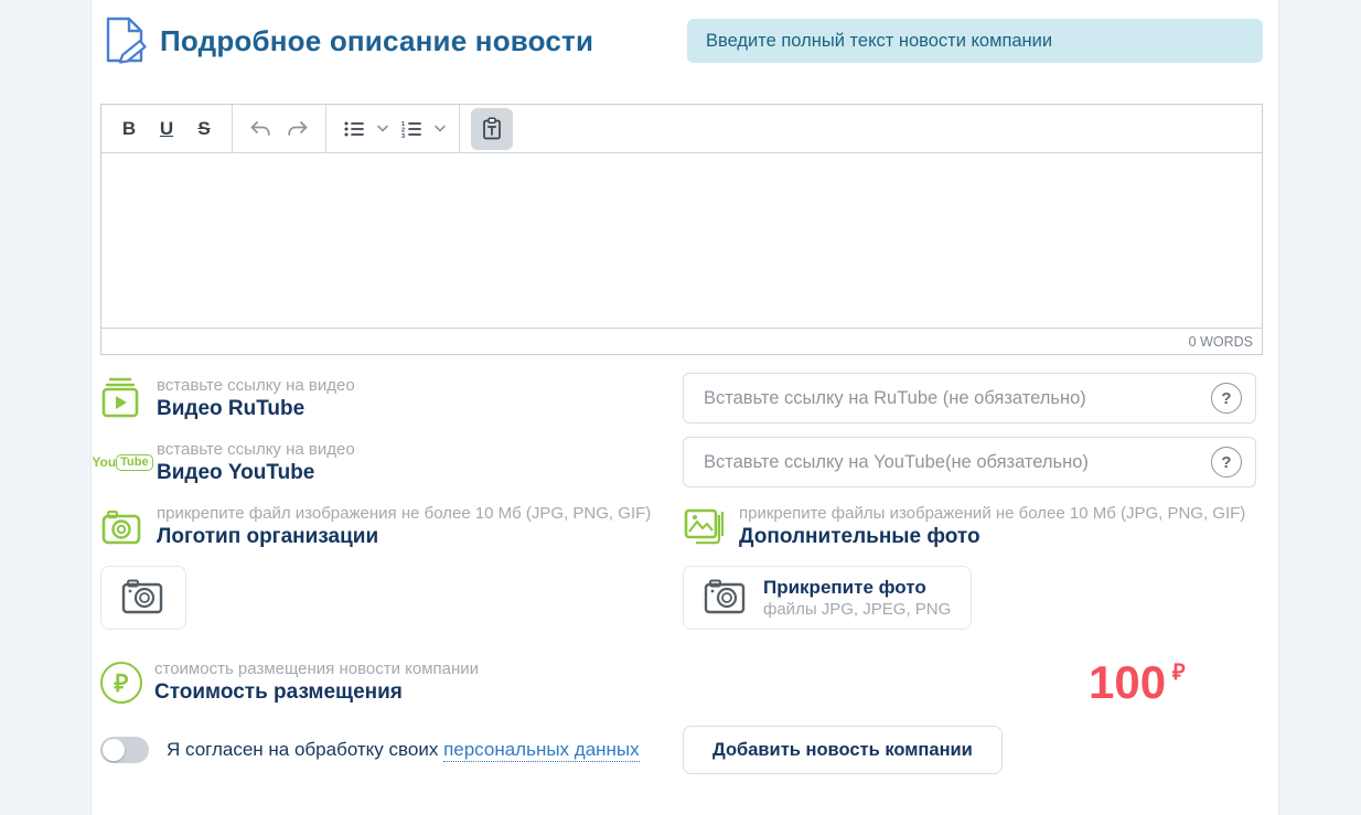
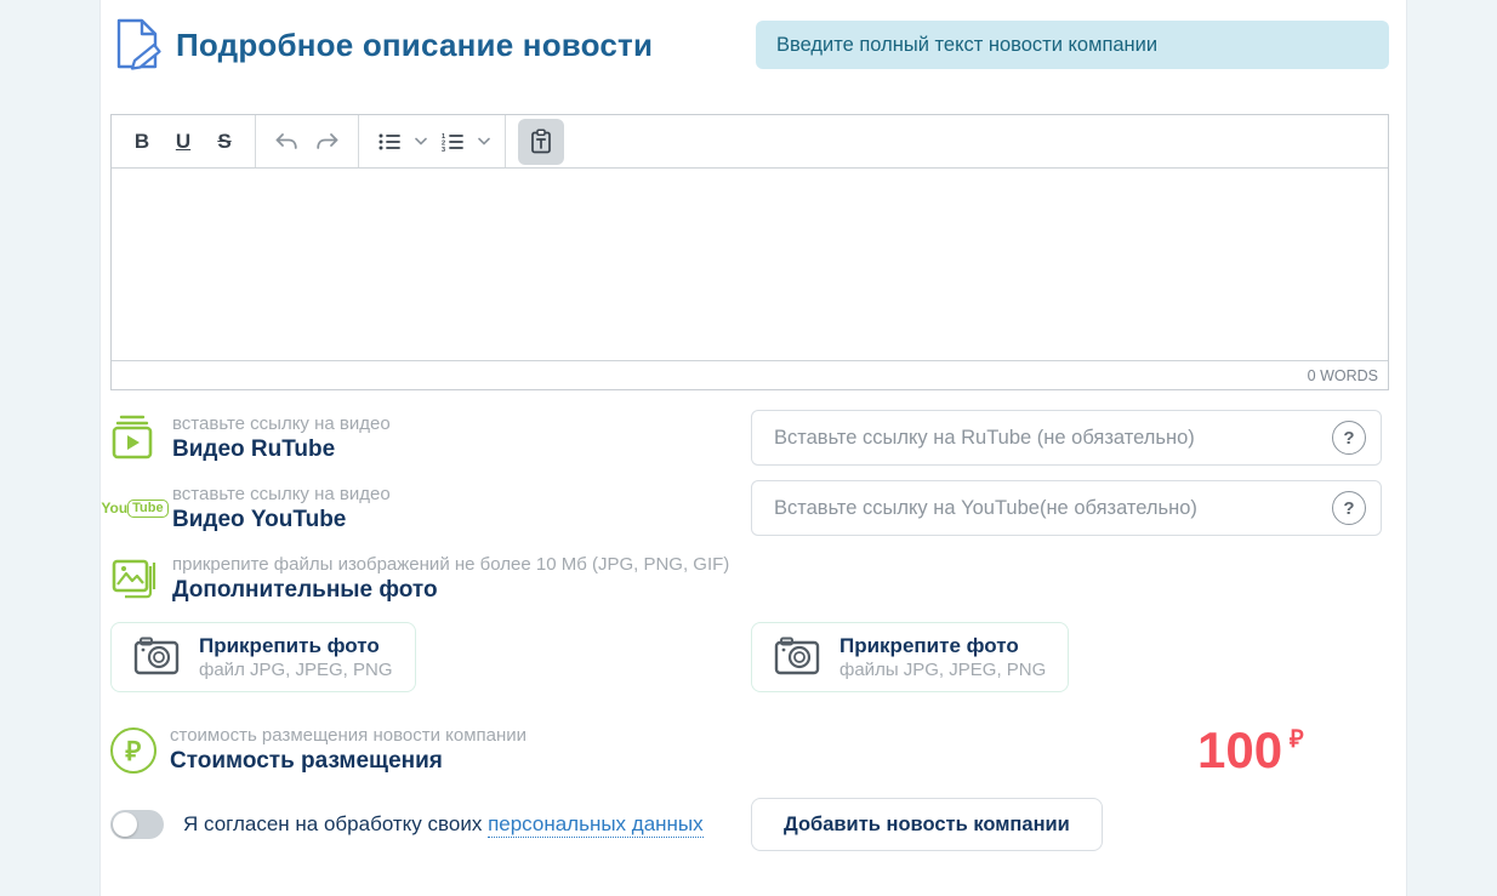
  Подробное описание новости
  Введите полный текст новости компании
  B
  U
  S
  0 WORDS
  вставьте ссылку на видео
  Видео RuTube
  Вставьте ссылку на RuTube (не обязательно)
  ?
  You
  Tube
  вставьте ссылку на видео
  Видео YouTube
  Вставьте ссылку на YouTube(не обязательно)
  ?
- прикрепите файл изображения не более 10 Мб (JPG, PNG, GIF)
- Логотип организации
  прикрепите файлы изображений не более 10 Мб (JPG, PNG, GIF)
  Дополнительные фото
+ Прикрепить фото
+ файл JPG, JPEG, PNG
  Прикрепите фото
  файлы JPG, JPEG, PNG
  ₽
  стоимость размещения новости компании
  Стоимость размещения
  100
  ₽
  Я согласен на обработку своих персональных данных
  Добавить новость компании
